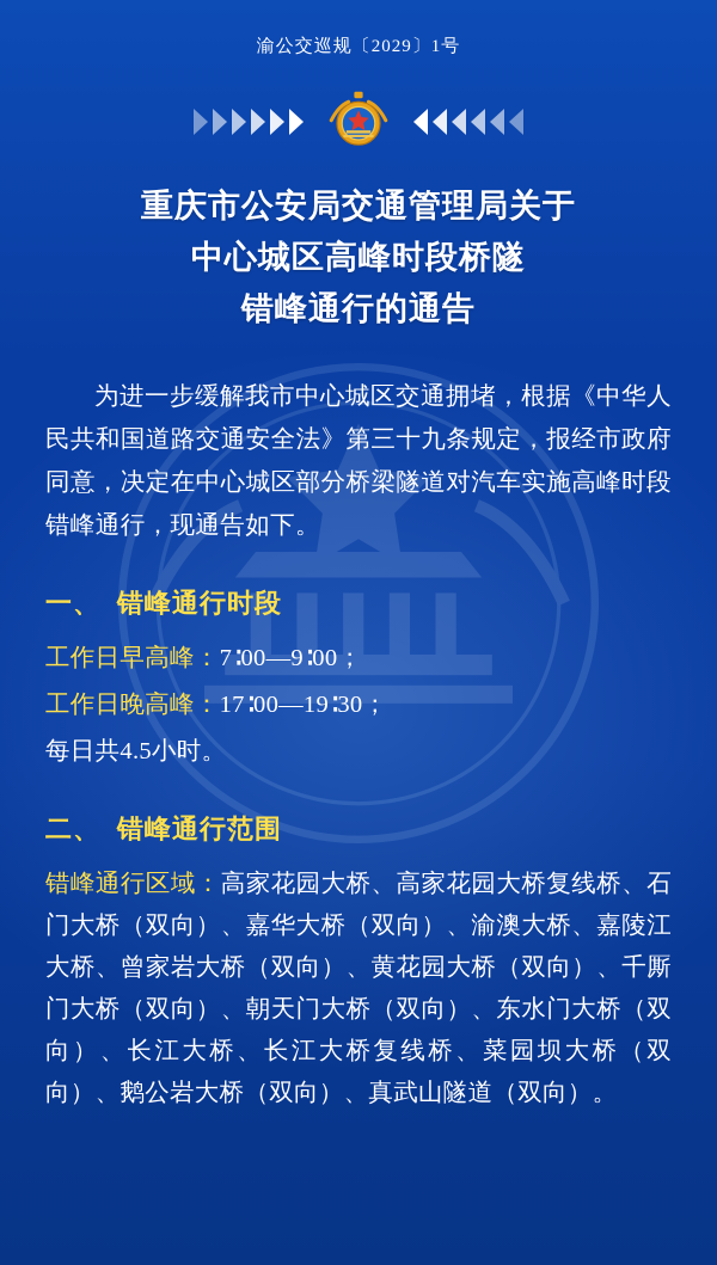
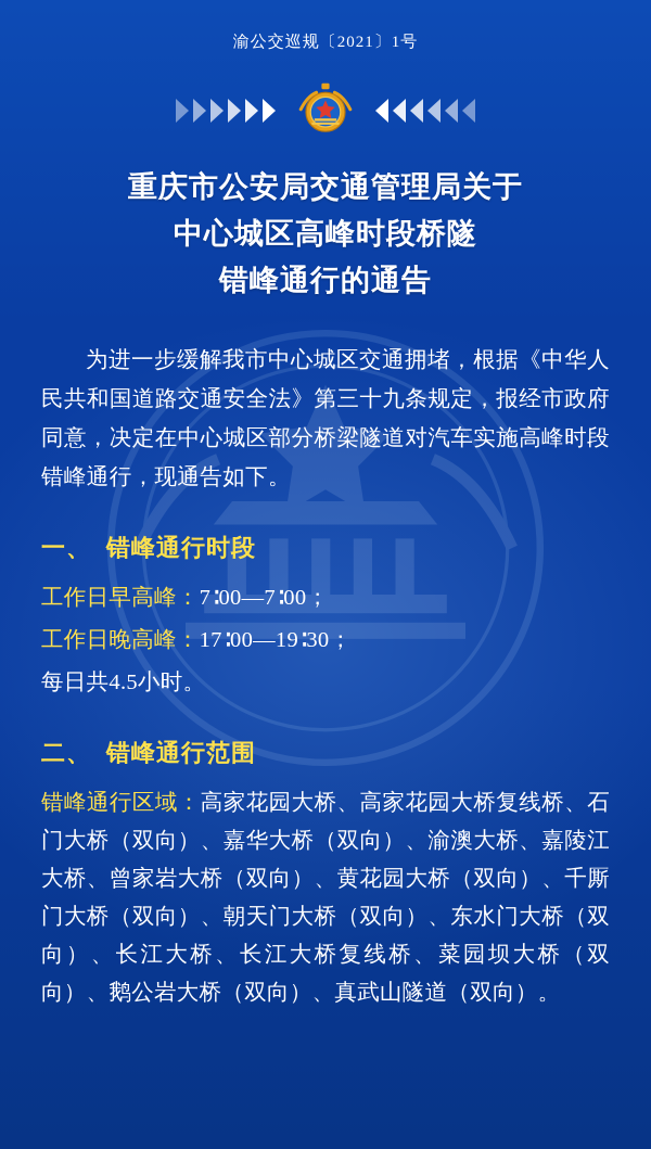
- 渝公交巡规〔2029〕1号
+ 渝公交巡规〔2021〕1号
  重庆市公安局交通管理局关于
  中心城区高峰时段桥隧
  错峰通行的通告
  为进一步缓解我市中心城区交通拥堵，根据《中华人民共和国道路交通安全法》第三十九条规定，报经市政府同意，决定在中心城区部分桥梁隧道对汽车实施高峰时段错峰通行，现通告如下。
  一、 错峰通行时段
- 工作日早高峰：7∶00—9∶00；
+ 工作日早高峰：7∶00—7∶00；
  工作日晚高峰：17∶00—19∶30；
  每日共4.5小时。
  二、 错峰通行范围
  错峰通行区域：高家花园大桥、高家花园大桥复线桥、石门大桥（双向）、嘉华大桥（双向）、渝澳大桥、嘉陵江大桥、曾家岩大桥（双向）、黄花园大桥（双向）、千厮门大桥（双向）、朝天门大桥（双向）、东水门大桥（双向）、长江大桥、长江大桥复线桥、菜园坝大桥（双向）、鹅公岩大桥（双向）、真武山隧道（双向）。
